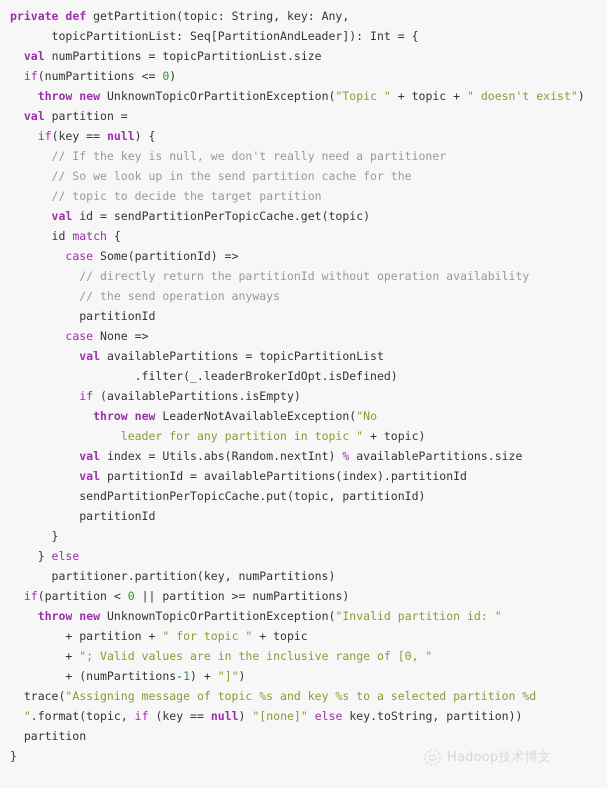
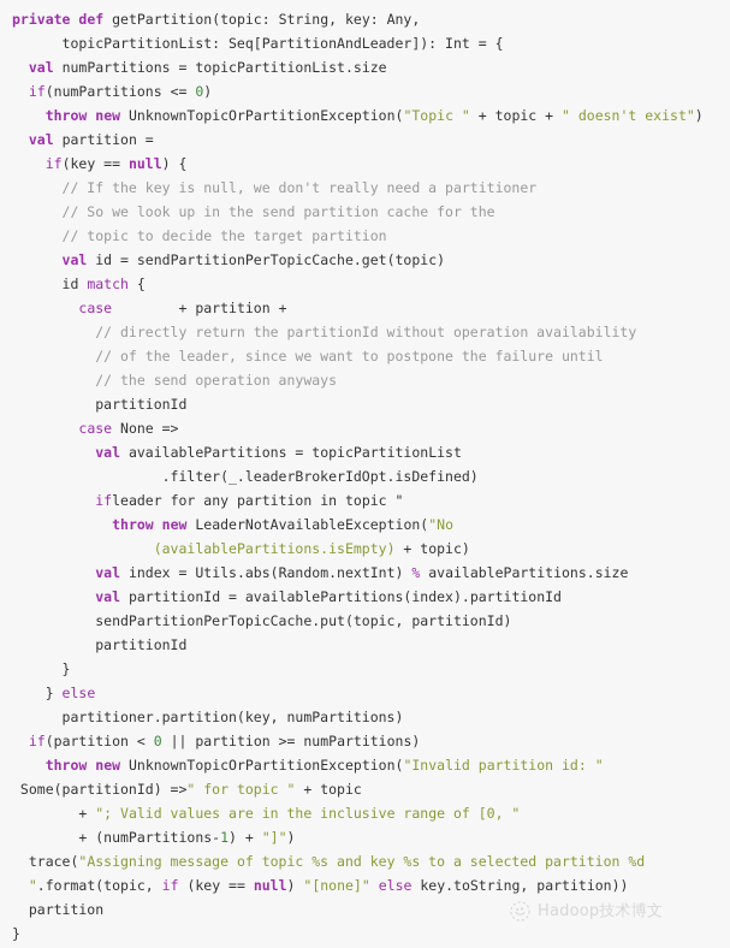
  private def getPartition(topic: String, key: Any,
  topicPartitionList: Seq[PartitionAndLeader]): Int = {
  val numPartitions = topicPartitionList.size
  if(numPartitions <= 0)
  throw new UnknownTopicOrPartitionException("Topic " + topic + " doesn't exist")
  val partition =
  if(key == null) {
  // If the key is null, we don't really need a partitioner
  // So we look up in the send partition cache for the
  // topic to decide the target partition
  val id = sendPartitionPerTopicCache.get(topic)
  id match {
- case Some(partitionId) =>
+ case + partition +
  // directly return the partitionId without operation availability
+ // of the leader, since we want to postpone the failure until
  // the send operation anyways
  partitionId
  case None =>
  val availablePartitions = topicPartitionList
  .filter(_.leaderBrokerIdOpt.isDefined)
- if (availablePartitions.isEmpty)
+ ifleader for any partition in topic "
  throw new LeaderNotAvailableException("No
- leader for any partition in topic " + topic)
+ (availablePartitions.isEmpty) + topic)
  val index = Utils.abs(Random.nextInt) % availablePartitions.size
  val partitionId = availablePartitions(index).partitionId
  sendPartitionPerTopicCache.put(topic, partitionId)
  partitionId
  }
  } else
  partitioner.partition(key, numPartitions)
  if(partition < 0 || partition >= numPartitions)
  throw new UnknownTopicOrPartitionException("Invalid partition id: "
- + partition + " for topic " + topic
+ Some(partitionId) =>" for topic " + topic
  + "; Valid values are in the inclusive range of [0, "
  + (numPartitions-1) + "]")
  trace("Assigning message of topic %s and key %s to a selected partition %d
  ".format(topic, if (key == null) "[none]" else key.toString, partition))
  partition
  }
  Hadoop技术博文
